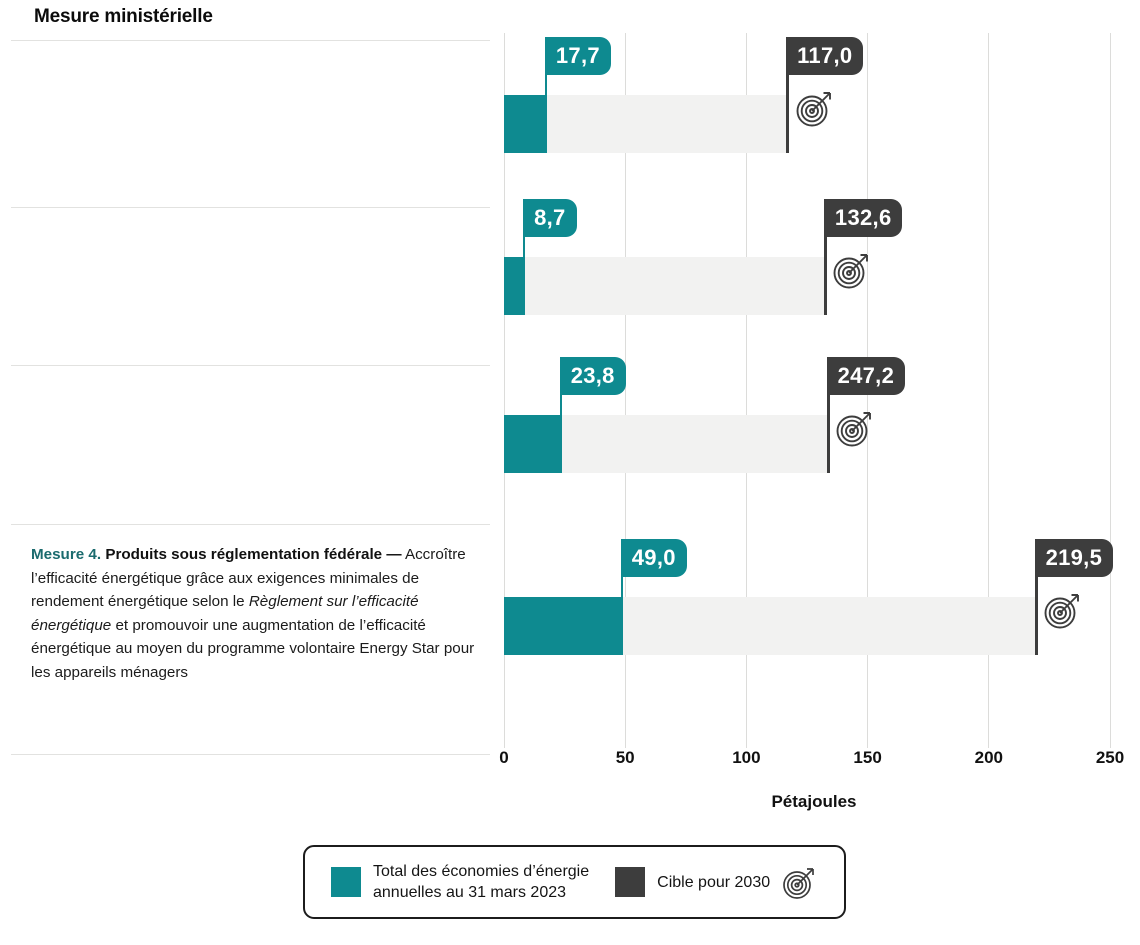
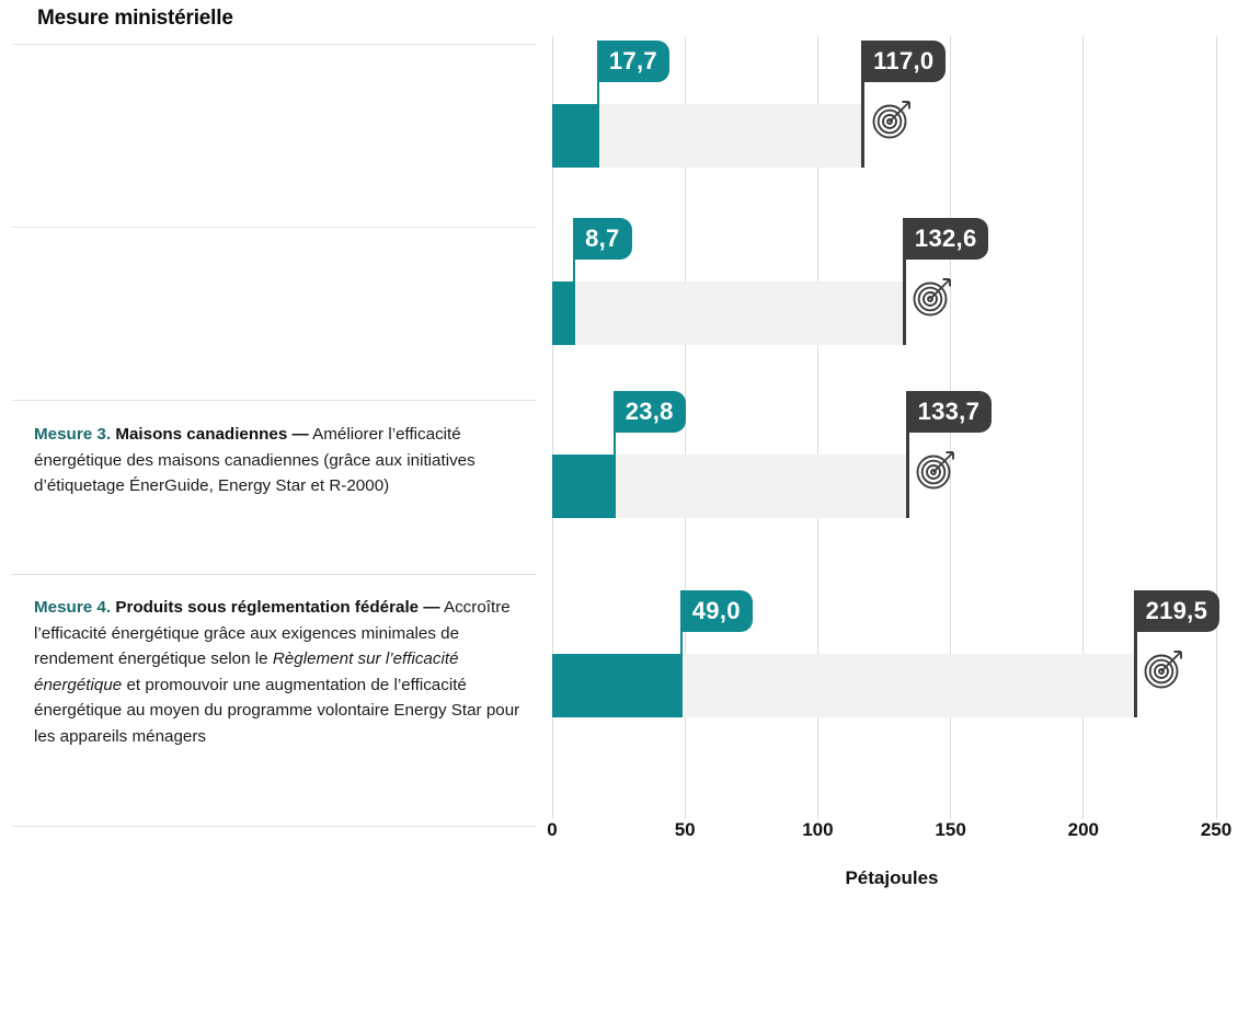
  Mesure ministérielle
+ Mesure 3. Maisons canadiennes — Améliorer l’efficacité énergétique des maisons canadiennes (grâce aux initiatives d’étiquetage ÉnerGuide, Energy Star et R-2000)
  Mesure 4. Produits sous réglementation fédérale — Accroître l’efficacité énergétique grâce aux exigences minimales de rendement énergétique selon le Règlement sur l’efficacité énergétique et promouvoir une augmentation de l’efficacité énergétique au moyen du programme volontaire Energy Star pour les appareils ménagers
  17,7
  117,0
  8,7
  132,6
  23,8
- 247,2
+ 133,7
  49,0
  219,5
  0
  50
  100
  150
  200
  250
  Pétajoules
- Total des économies d’énergie
- annuelles au 31 mars 2023
- Cible pour 2030
